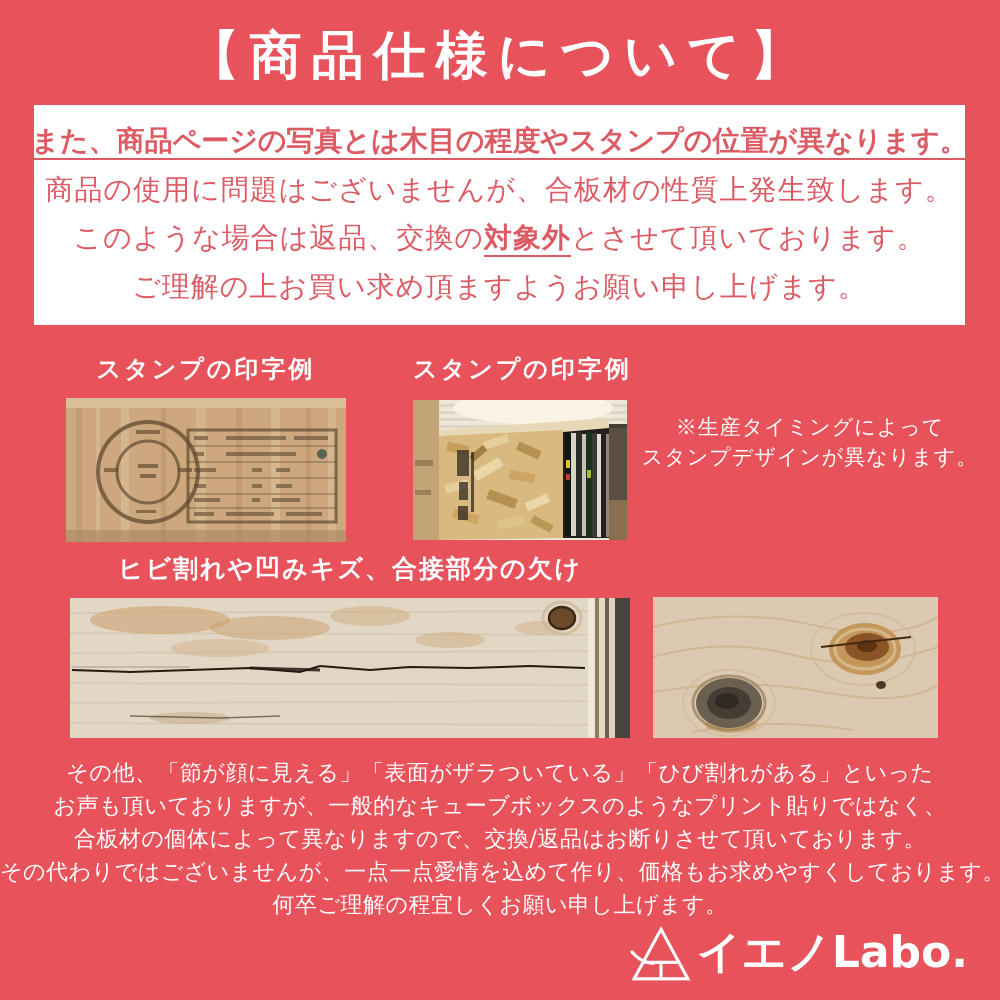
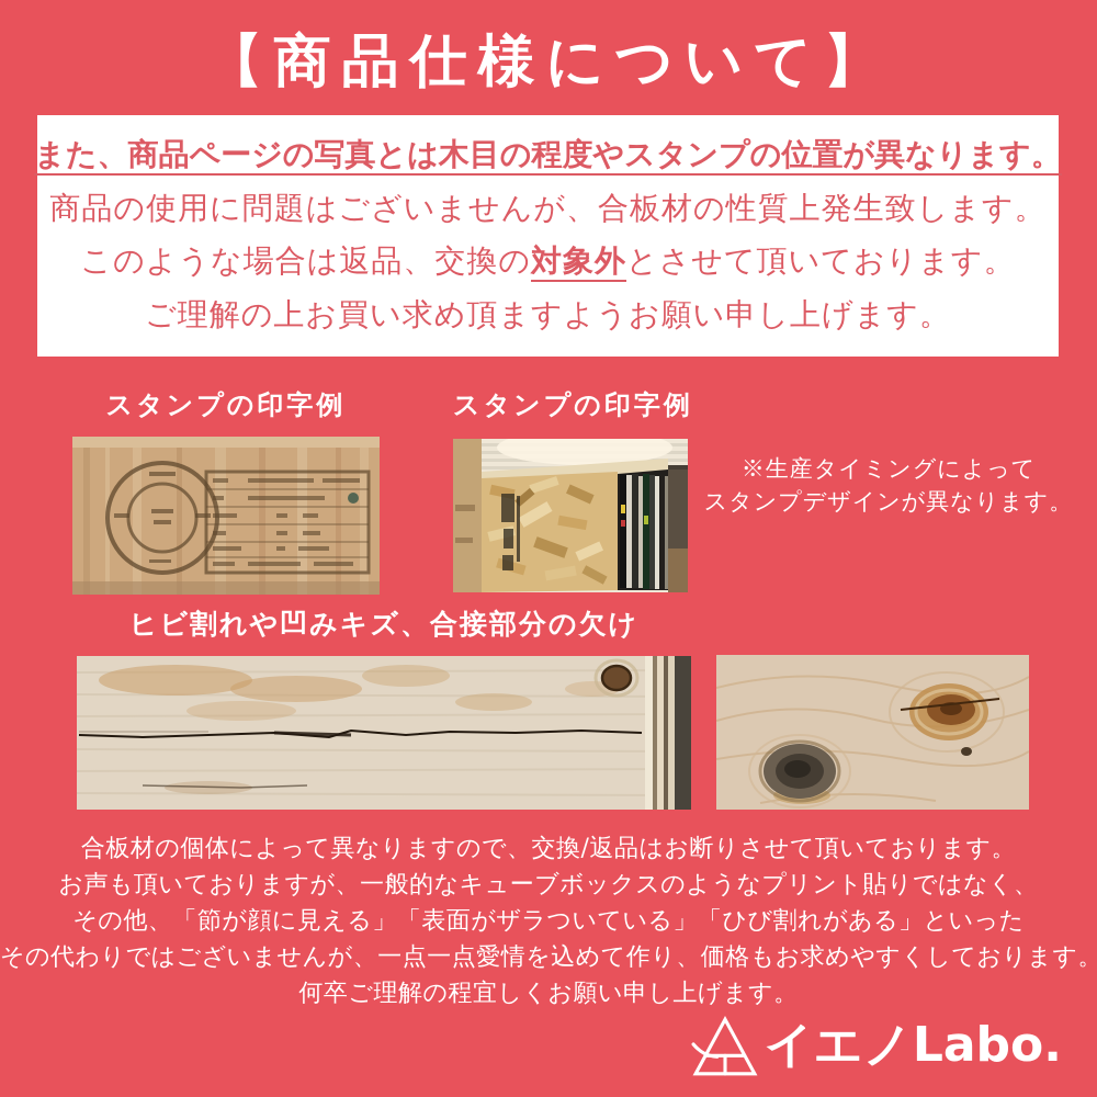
  【商品仕様について】
  また、商品ページの写真とは木目の程度やスタンプの位置が異なります。
  商品の使用に問題はございませんが、合板材の性質上発生致します。
  このような場合は返品、交換の対象外とさせて頂いております。
  ご理解の上お買い求め頂ますようお願い申し上げます。
  スタンプの印字例
  スタンプの印字例
  ※生産タイミングによって
  スタンプデザインが異なります。
  ヒビ割れや凹みキズ、合接部分の欠け
- その他、「節が顔に見える」「表面がザラついている」「ひび割れがある」といった
+ 合板材の個体によって異なりますので、交換/返品はお断りさせて頂いております。
  お声も頂いておりますが、一般的なキューブボックスのようなプリント貼りではなく、
- 合板材の個体によって異なりますので、交換/返品はお断りさせて頂いております。
+ その他、「節が顔に見える」「表面がザラついている」「ひび割れがある」といった
  その代わりではございませんが、一点一点愛情を込めて作り、価格もお求めやすくしております。
  何卒ご理解の程宜しくお願い申し上げます。
  イエノLabo.
